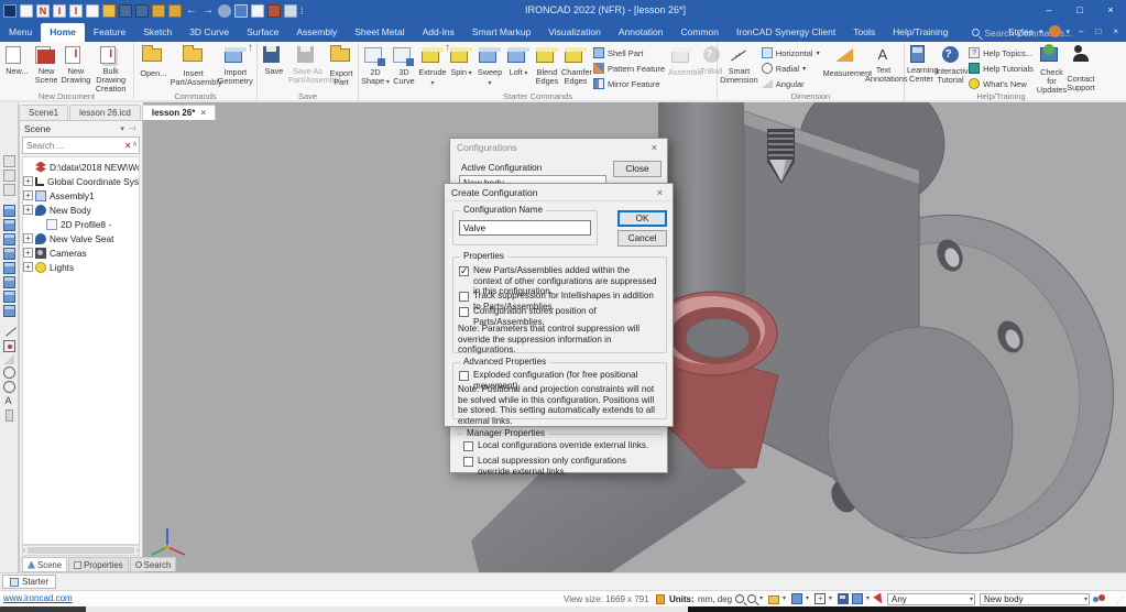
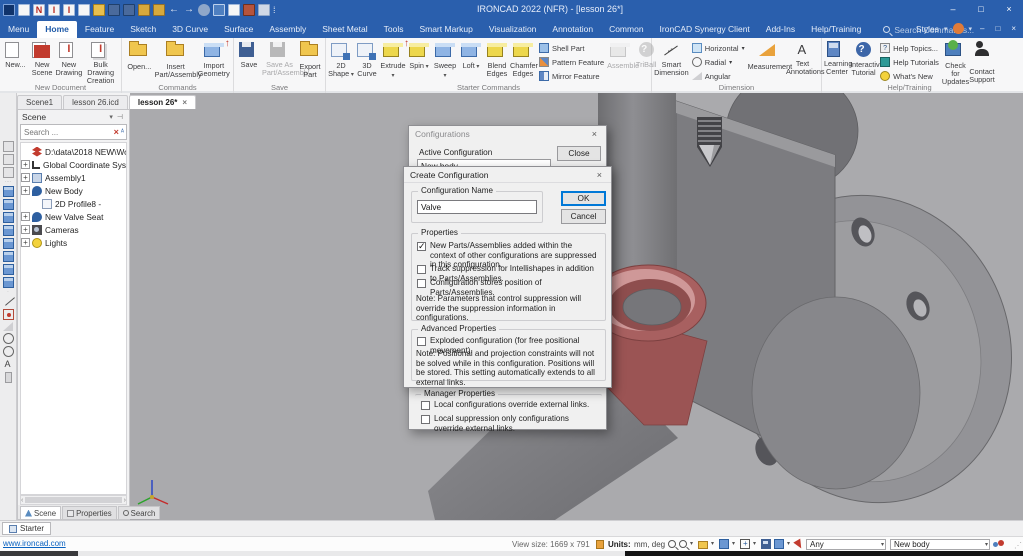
  N
  I
  I
  ←
  →
  ⁞
  IRONCAD 2022 (NFR) - [lesson 26*]
  –
  □
  ×
  Menu
  Home
  Feature
  Sketch
  3D Curve
  Surface
  Assembly
  Sheet Metal
- Add-Ins
+ Tools
  Smart Markup
  Visualization
  Annotation
  Common
  IronCAD Synergy Client
- Tools
+ Add-Ins
  Help/Training
  Search Commas...
  Styles
  –
  □
  ×
  New...
  New Scene
  New Drawing
  Bulk Drawing Creation
  New Document
  Open...
  Insert Part/Assemb
  Import Geometry
  Commands
  Save
  Save As Part/Assem
  Export Part
  Save
  2D Shape
  3D Curve
  Extrude
  Spin
  Sweep
  Loft
  Blend Edges
  Chamfe Edges
  Shell Part
  Pattern Feature
  Mirror Feature
  Assemb
  TriBall
  Starter Commands
  Smart Dimension
  Horizontal
  Radial
  Angular
  Measureme
  Text Annotation
  Dimension
  Learnin Center
  Interacti Tutorial
  Help Topics...
  Help Tutorials
  What's New
  Check for Updates
  Contact Support
  Help/Training
  Scene1
  lesson 26.icd
  lesson 26* ×
  Scene
  Search ...
  ×
  +
  Global Coordinate Sys
  +
  Assembly1
  +
  New Body
  2D Profile8 -
  +
  New Valve Seat
  +
  Cameras
  +
  Lights
  Scene
  Properties
  Search
  Configurations
  ×
  Active Configuration
  Close
  Manager Properties
  Local configurations override external links.
  Local suppression only configurations override external links.
  Create Configuration
  ×
  Configuration Name
  Valve
  OK
  Cancel
  Properties
  New Parts/Assemblies added within the context of other configurations are suppressed in this configuration.
  Track suppression for Intellishapes in addition to Parts/Assemblies.
  Configuration stores position of Parts/Assemblies.
  Note: Parameters that control suppression will override the suppression information in configurations.
  Advanced Properties
  Exploded configuration (for free positional movement).
  Note: Positional and projection constraints will not be solved while in this configuration. Positions will be stored. This setting automatically extends to all external links.
  Starter
  www.ironcad.com
  View size: 1669 x 791
  Units:
  mm, deg
  Any
  New body
  ⋰
